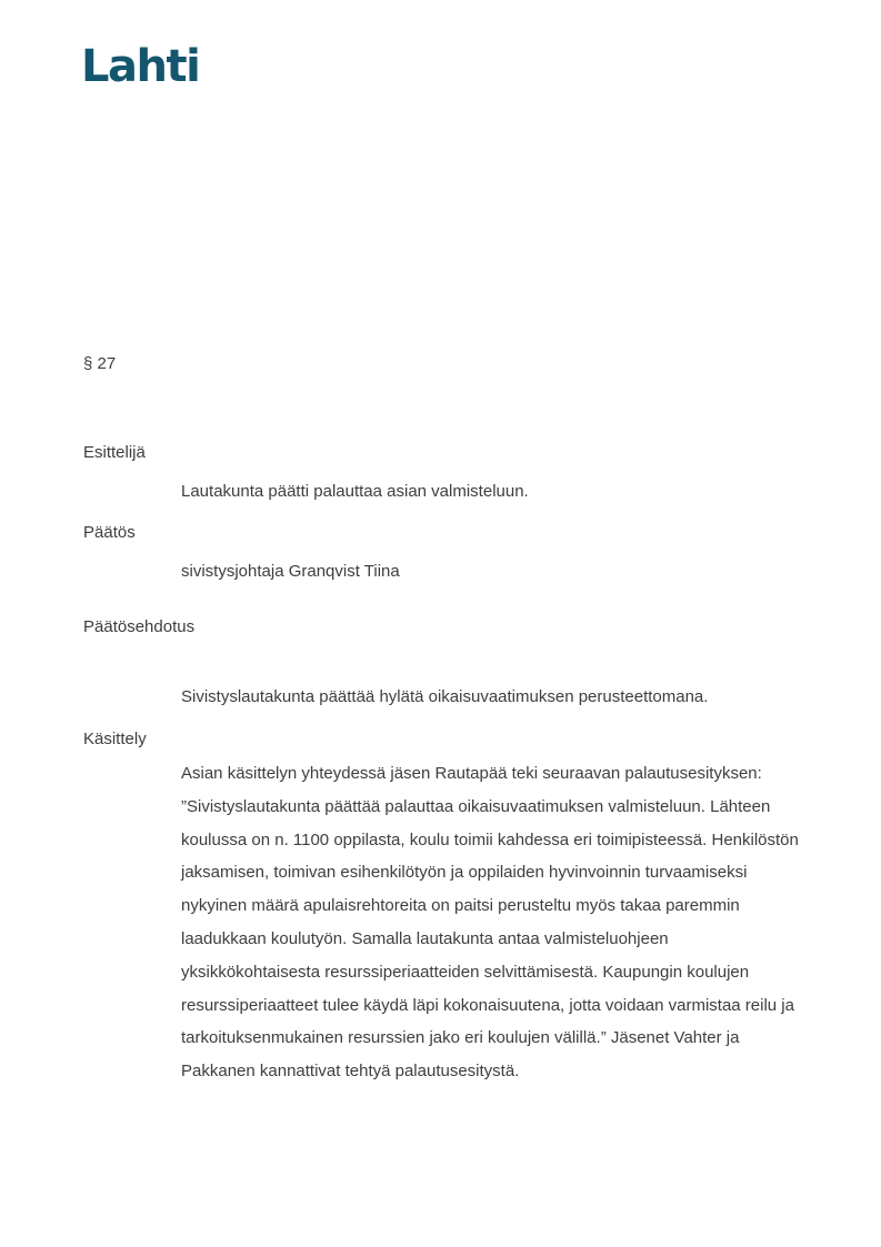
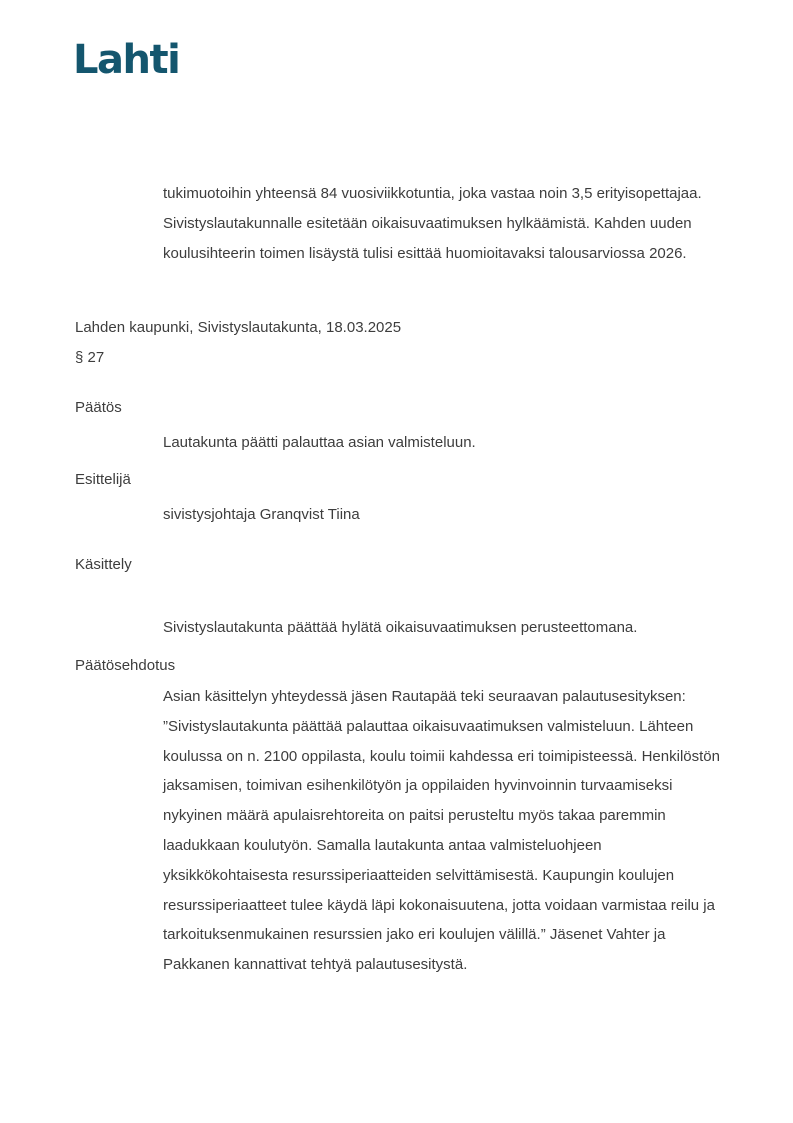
  Lahti
+ tukimuotoihin yhteensä 84 vuosiviikkotuntia, joka vastaa noin 3,5 erityisopettajaa. Sivistyslautakunnalle esitetään oikaisuvaatimuksen hylkäämistä. Kahden uuden koulusihteerin toimen lisäystä tulisi esittää huomioitavaksi talousarviossa 2026.
+ Lahden kaupunki, Sivistyslautakunta, 18.03.2025
  § 27
- Esittelijä
+ Päätös
  Lautakunta päätti palauttaa asian valmisteluun.
- Päätös
+ Esittelijä
  sivistysjohtaja Granqvist Tiina
- Päätösehdotus
+ Käsittely
  Sivistyslautakunta päättää hylätä oikaisuvaatimuksen perusteettomana.
- Käsittely
+ Päätösehdotus
- Asian käsittelyn yhteydessä jäsen Rautapää teki seuraavan palautusesityksen: ”Sivistyslautakunta päättää palauttaa oikaisuvaatimuksen valmisteluun. Lähteen koulussa on n. 1100 oppilasta, koulu toimii kahdessa eri toimipisteessä. Henkilöstön jaksamisen, toimivan esihenkilötyön ja oppilaiden hyvinvoinnin turvaamiseksi nykyinen määrä apulaisrehtoreita on paitsi perusteltu myös takaa paremmin laadukkaan koulutyön. Samalla lautakunta antaa valmisteluohjeen yksikkökohtaisesta resurssiperiaatteiden selvittämisestä. Kaupungin koulujen resurssiperiaatteet tulee käydä läpi kokonaisuutena, jotta voidaan varmistaa reilu ja tarkoituksenmukainen resurssien jako eri koulujen välillä.” Jäsenet Vahter ja Pakkanen kannattivat tehtyä palautusesitystä.
+ Asian käsittelyn yhteydessä jäsen Rautapää teki seuraavan palautusesityksen: ”Sivistyslautakunta päättää palauttaa oikaisuvaatimuksen valmisteluun. Lähteen koulussa on n. 2100 oppilasta, koulu toimii kahdessa eri toimipisteessä. Henkilöstön jaksamisen, toimivan esihenkilötyön ja oppilaiden hyvinvoinnin turvaamiseksi nykyinen määrä apulaisrehtoreita on paitsi perusteltu myös takaa paremmin laadukkaan koulutyön. Samalla lautakunta antaa valmisteluohjeen yksikkökohtaisesta resurssiperiaatteiden selvittämisestä. Kaupungin koulujen resurssiperiaatteet tulee käydä läpi kokonaisuutena, jotta voidaan varmistaa reilu ja tarkoituksenmukainen resurssien jako eri koulujen välillä.” Jäsenet Vahter ja Pakkanen kannattivat tehtyä palautusesitystä.
